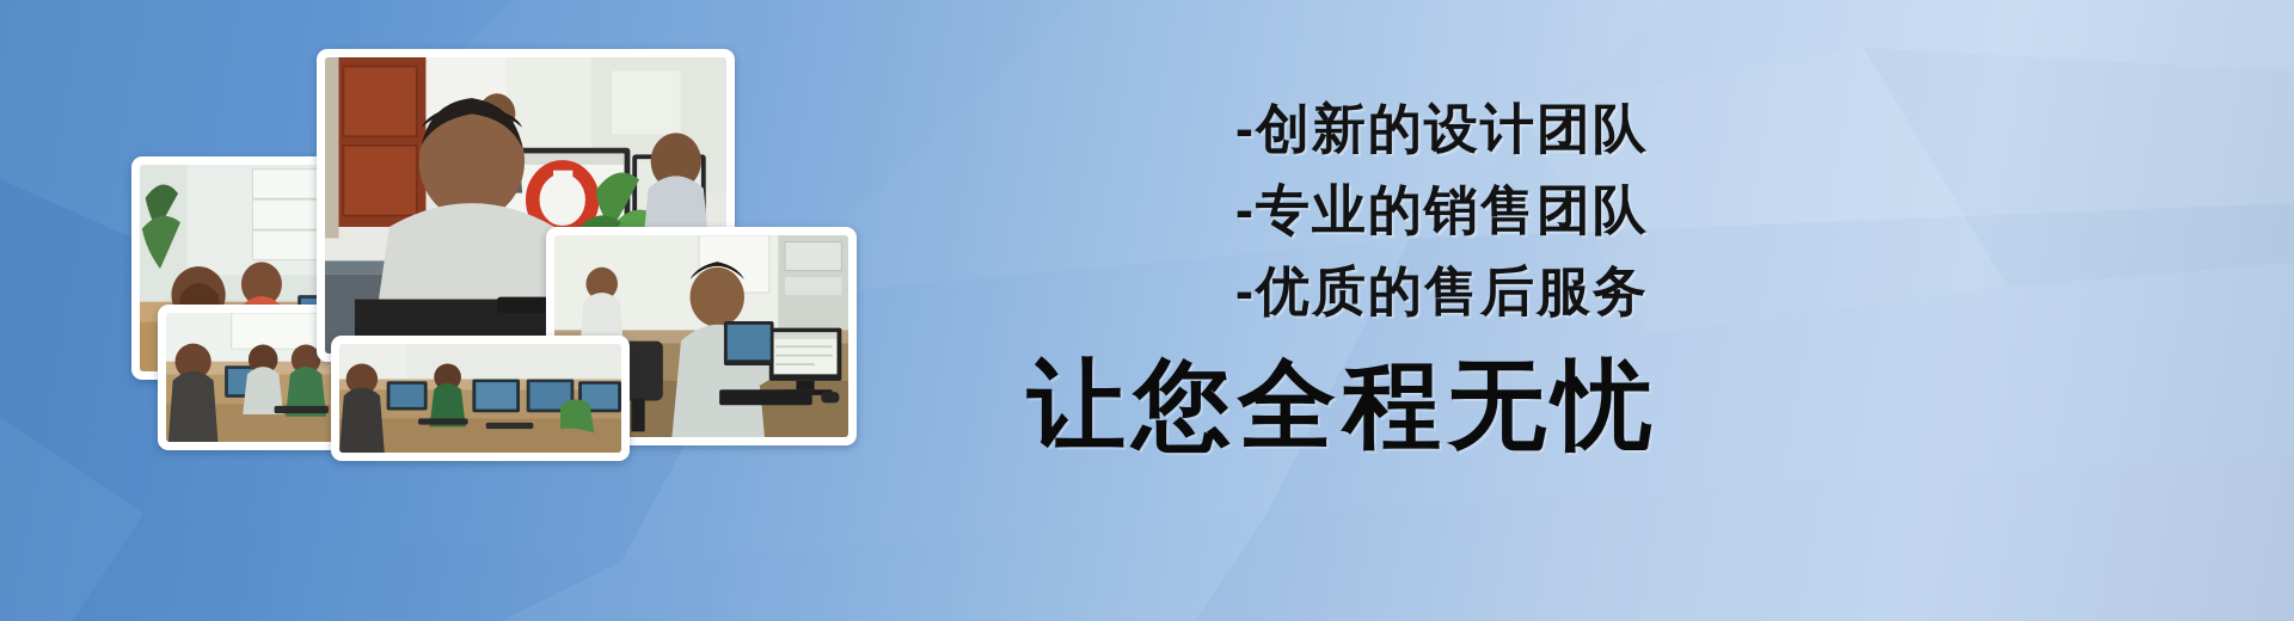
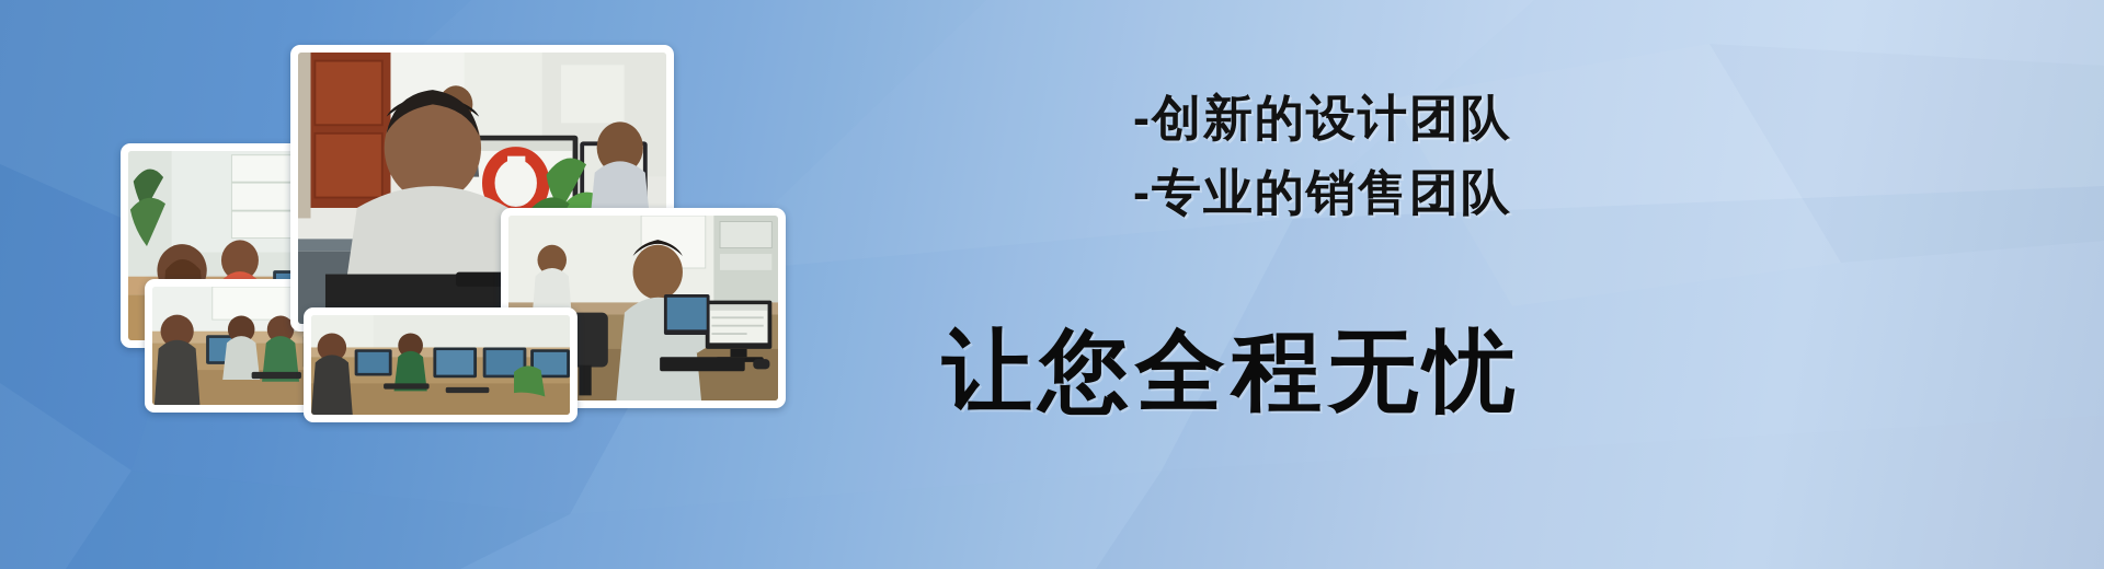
  -创新的设计团队
  -专业的销售团队
- -优质的售后服务
  让您全程无忧
